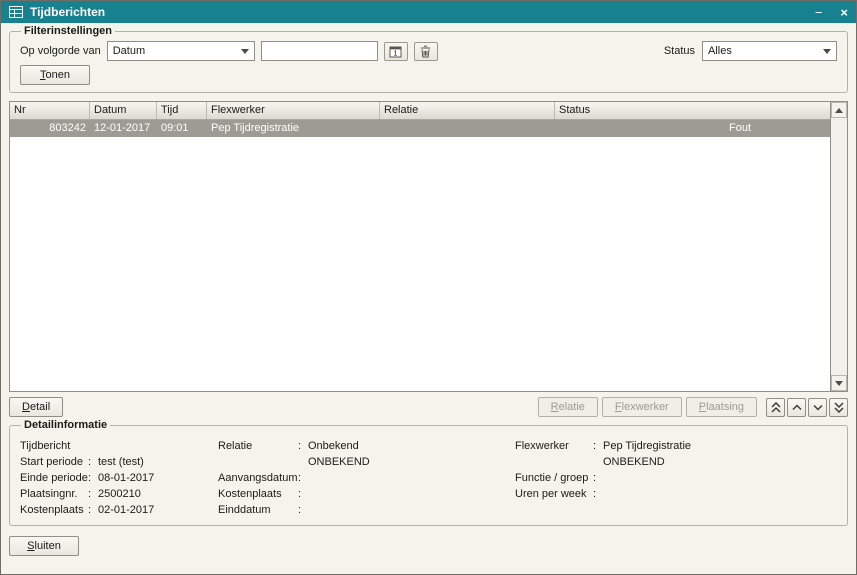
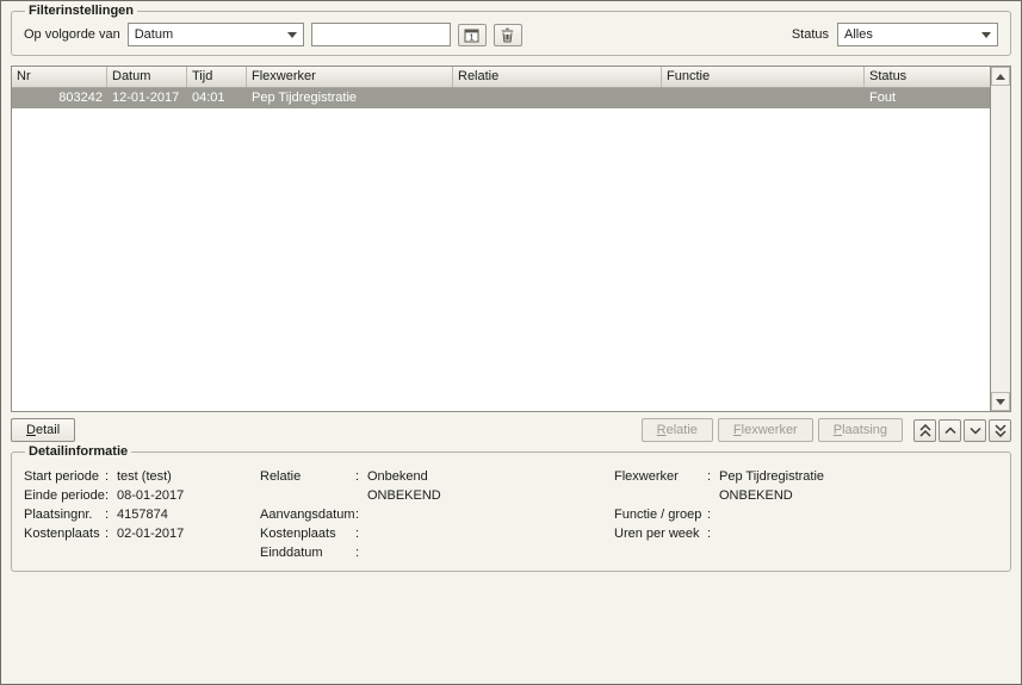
- Tijdberichten
- −
- ×
  Filterinstellingen
  Op volgorde van
  Datum
  1
  Status
  Alles
- Tonen
  Nr
  Datum
  Tijd
  Flexwerker
  Relatie
+ Functie
  Status
  803242
  12-01-2017
- 09:01
+ 04:01
  Pep Tijdregistratie
  Fout
  Detail
  Relatie
  Flexwerker
  Plaatsing
  Detailinformatie
- Tijdbericht
  Start periode
  :
  test (test)
  Einde periode
  :
  08-01-2017
  Plaatsingnr.
  :
- 2500210
+ 4157874
  Kostenplaats
  :
  02-01-2017
  Relatie
  :
  Onbekend
  ONBEKEND
  Aanvangsdatum
  :
  Kostenplaats
  :
  Einddatum
  :
  Flexwerker
  :
  Pep Tijdregistratie
  ONBEKEND
  Functie / groep
  :
  Uren per week
  :
- Sluiten
